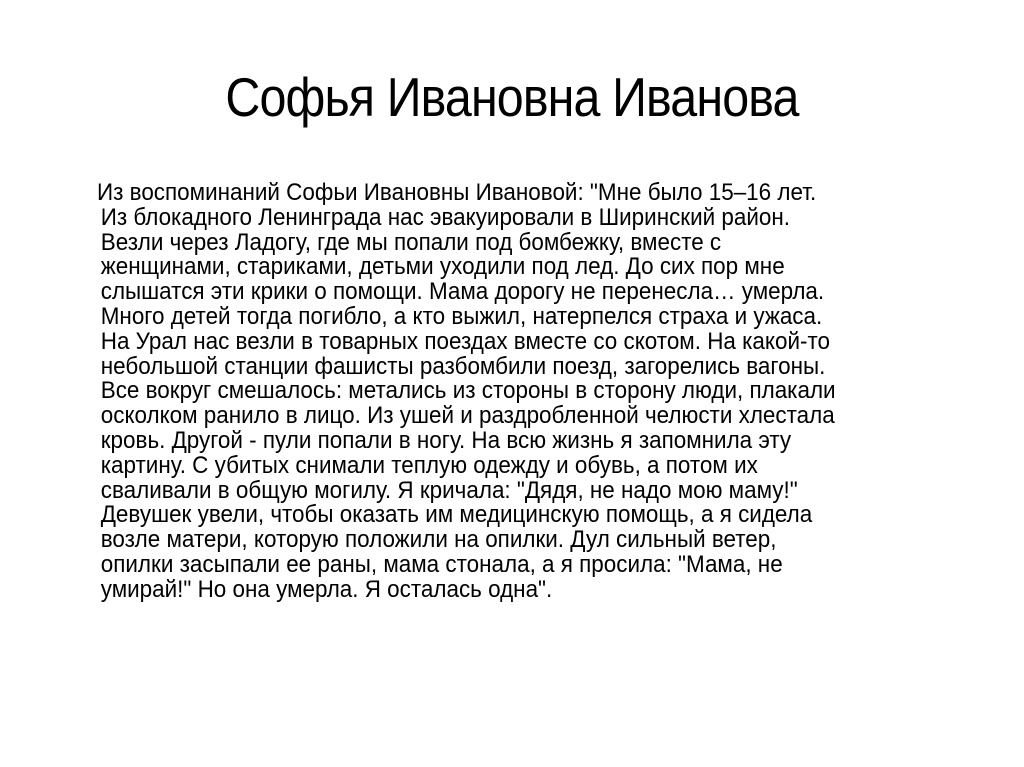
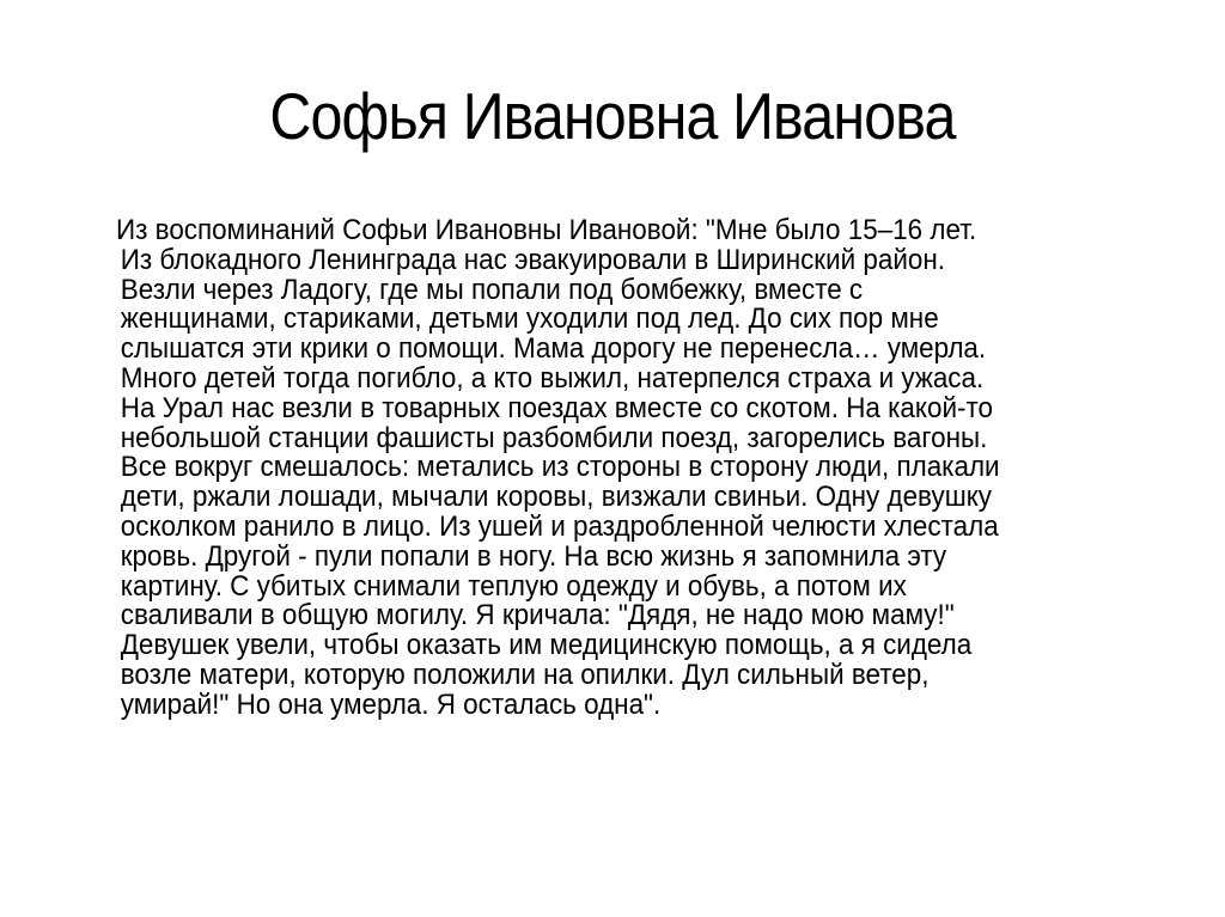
  Софья Ивановна Иванова
  Из воспоминаний Софьи Ивановны Ивановой: "Мне было 15–16 лет.
  Из блокадного Ленинграда нас эвакуировали в Ширинский район.
  Везли через Ладогу, где мы попали под бомбежку, вместе с
  женщинами, стариками, детьми уходили под лед. До сих пор мне
  слышатся эти крики о помощи. Мама дорогу не перенесла… умерла.
  Много детей тогда погибло, а кто выжил, натерпелся страха и ужаса.
  На Урал нас везли в товарных поездах вместе со скотом. На какой-то
  небольшой станции фашисты разбомбили поезд, загорелись вагоны.
  Все вокруг смешалось: метались из стороны в сторону люди, плакали
+ дети, ржали лошади, мычали коровы, визжали свиньи. Одну девушку
  осколком ранило в лицо. Из ушей и раздробленной челюсти хлестала
  кровь. Другой - пули попали в ногу. На всю жизнь я запомнила эту
  картину. С убитых снимали теплую одежду и обувь, а потом их
  сваливали в общую могилу. Я кричала: "Дядя, не надо мою маму!"
  Девушек увели, чтобы оказать им медицинскую помощь, а я сидела
  возле матери, которую положили на опилки. Дул сильный ветер,
- опилки засыпали ее раны, мама стонала, а я просила: "Мама, не
  умирай!" Но она умерла. Я осталась одна".
